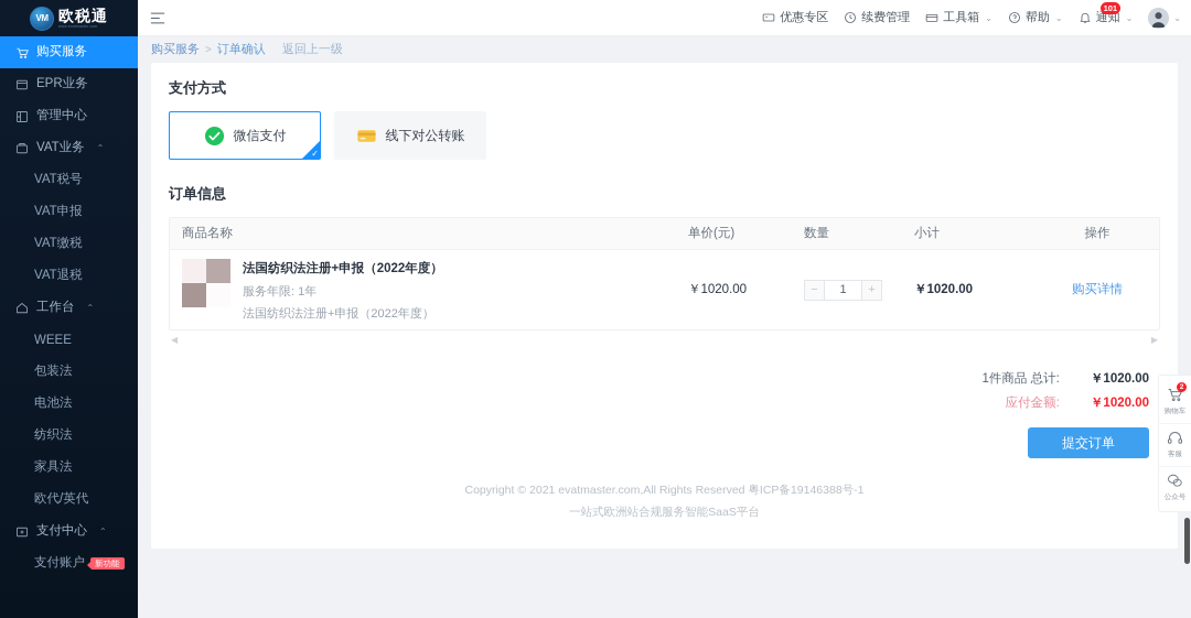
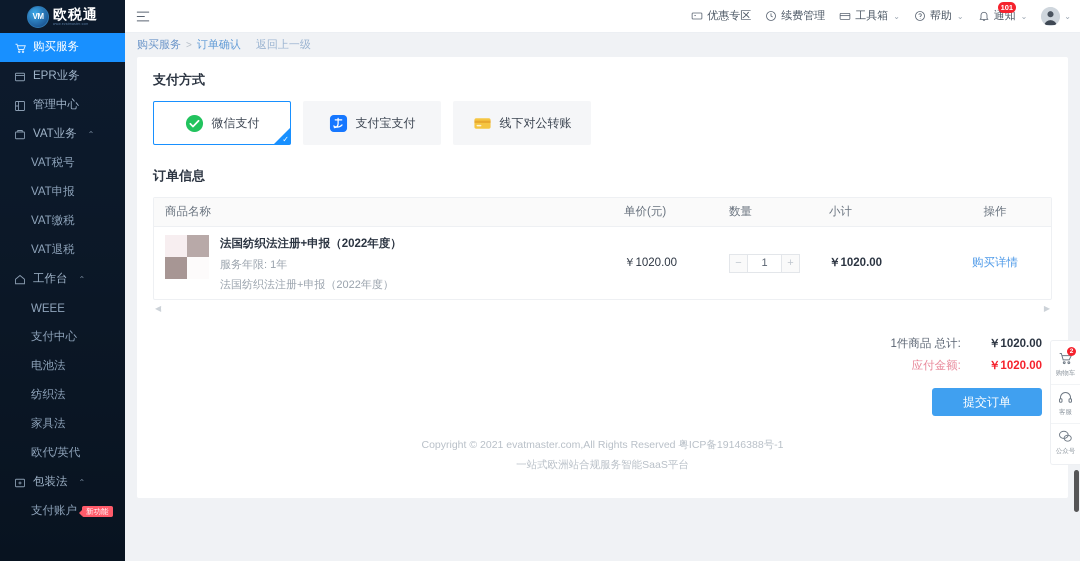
  VM
  欧税通
  购买服务
  EPR业务
  管理中心
  VAT业务
  ⌃
  VAT税号
  VAT申报
  VAT缴税
  VAT退税
  工作台
  ⌃
  WEEE
- 包装法
+ 支付中心
  电池法
  纺织法
  家具法
  欧代/英代
- 支付中心
+ 包装法
  ⌃
  支付账户
  新功能
  优惠专区
  续费管理
  工具箱
  ⌄
  帮助
  ⌄
  通知
  ⌄
  101
  ⌄
  购买服务
  >
  订单确认
  返回上一级
  支付方式
  微信支付
  ✓
+ 支付宝支付
  线下对公转账
  订单信息
  商品名称
  单价(元)
  数量
  小计
  操作
  法国纺织法注册+申报（2022年度）
  服务年限: 1年
  法国纺织法注册+申报（2022年度）
  ￥1020.00
  −
  1
  +
  ￥1020.00
  购买详情
  ◀
  ▶
  1件商品 总计: ￥1020.00
  应付金额: ￥1020.00
  提交订单
  Copyright © 2021 evatmaster.com,All Rights Reserved 粤ICP备19146388号-1
  一站式欧洲站合规服务智能SaaS平台
